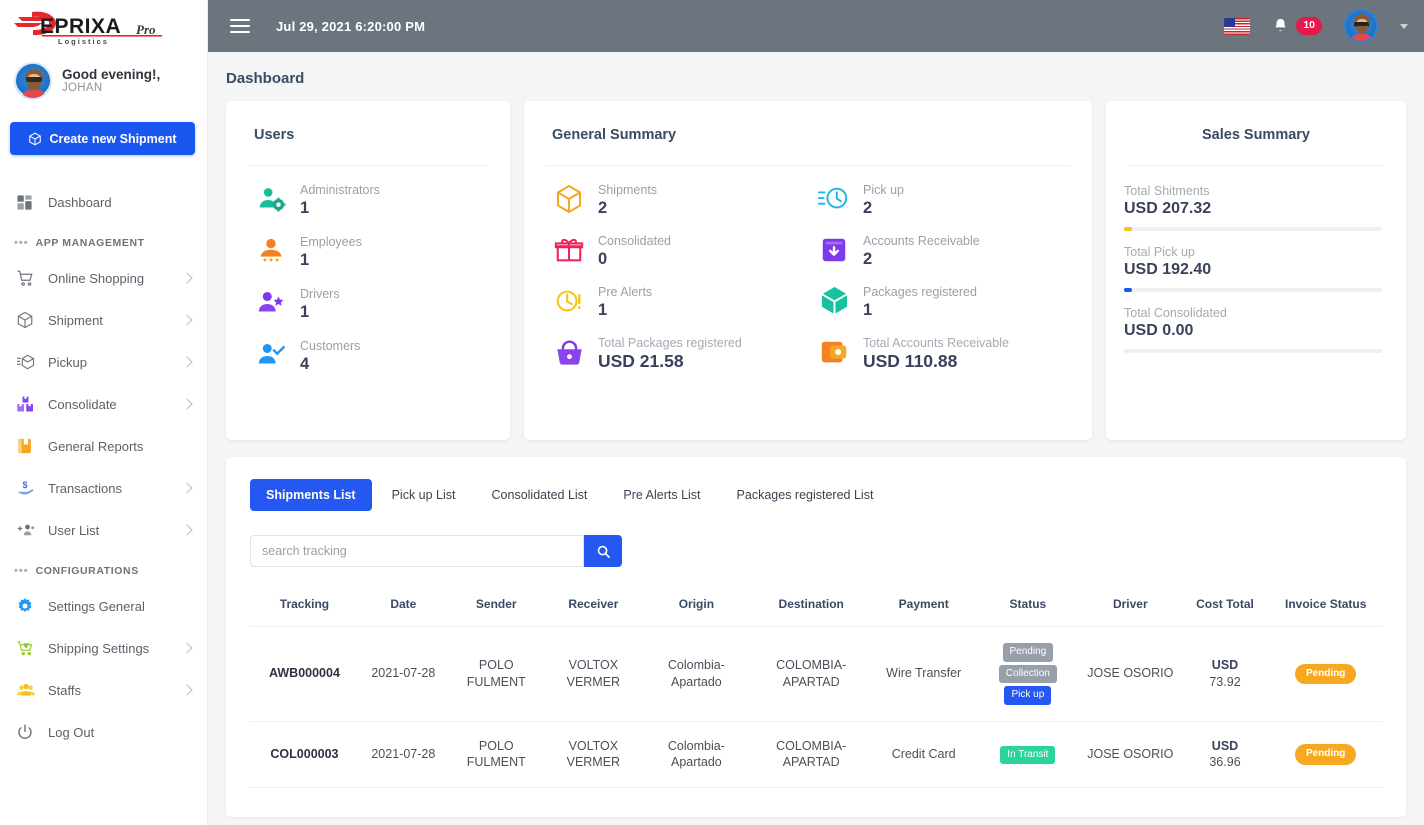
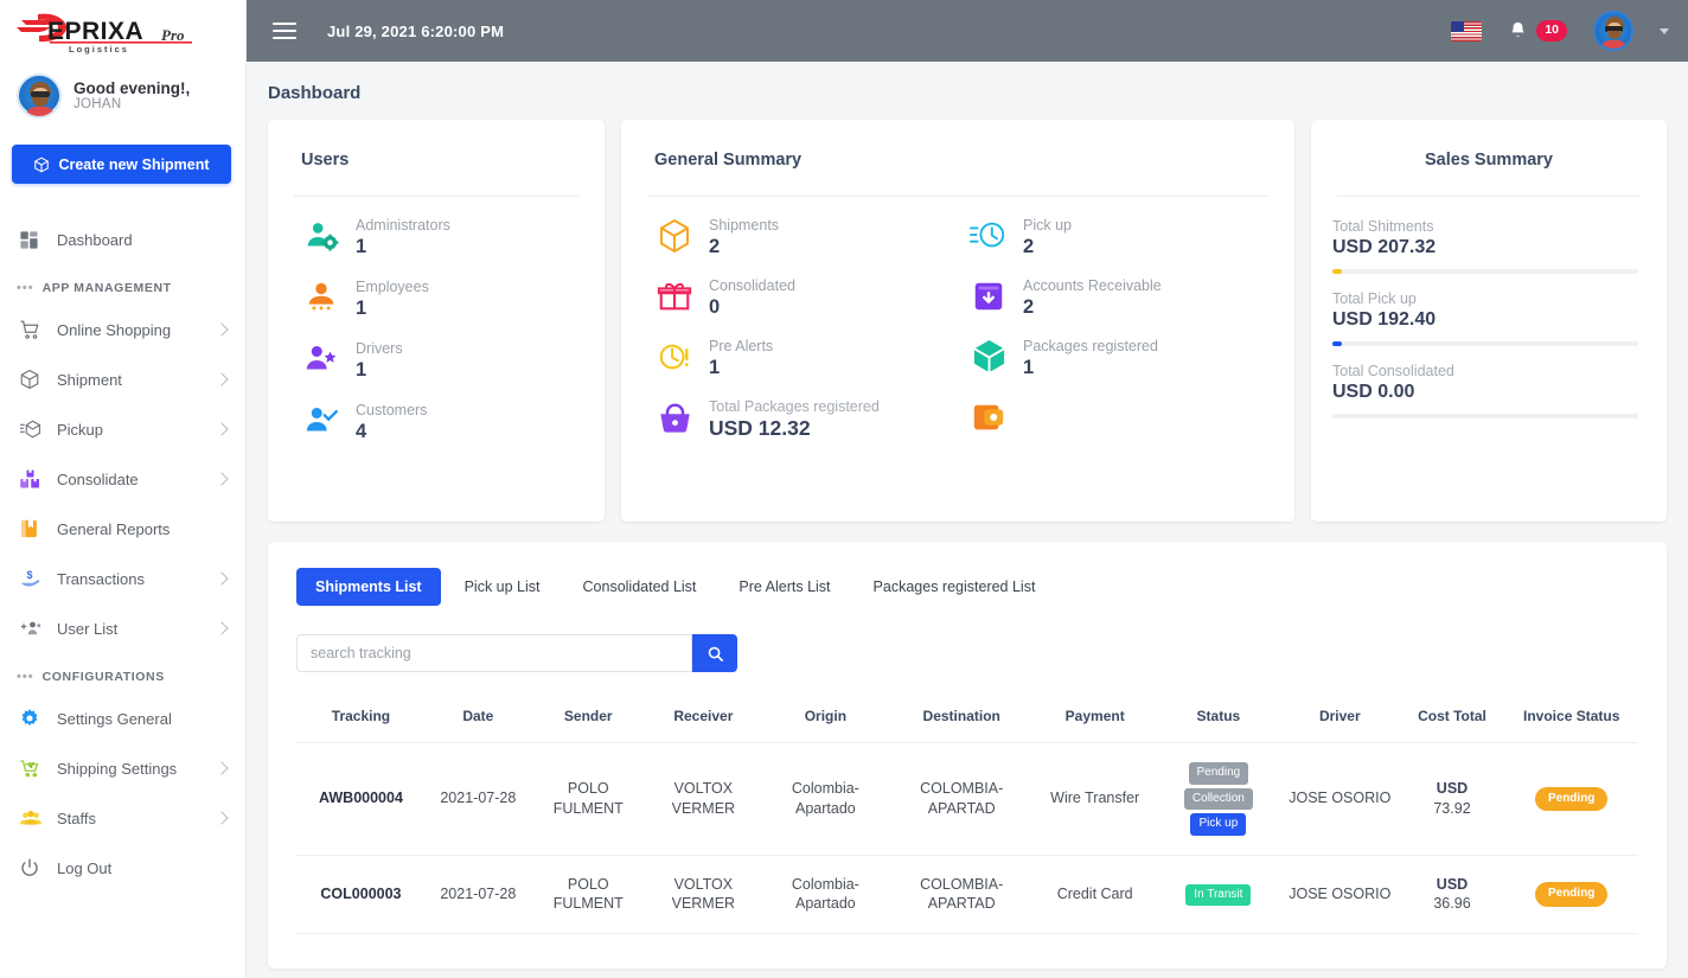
  EPRIXA
  Pro
  Logistics
  Good evening!,
  JOHAN
  Create new Shipment
  Dashboard
  •••
  APP MANAGEMENT
  Online Shopping
  Shipment
  Pickup
  Consolidate
  General Reports
  $
  Transactions
  User List
  •••
  CONFIGURATIONS
  Settings General
  Shipping Settings
  Staffs
  Log Out
  Jul 29, 2021 6:20:00 PM
  10
  Dashboard
  Users
  Administrators
  1
  Employees
  1
  Drivers
  1
  Customers
  4
  General Summary
  Shipments
  2
  Pick up
  2
  Consolidated
  0
  Accounts Receivable
  2
  Pre Alerts
  1
  Packages registered
  1
  Total Packages registered
- USD 21.58
+ USD 12.32
- Total Accounts Receivable
- USD 110.88
  Sales Summary
  Total Shitments
  USD 207.32
  Total Pick up
  USD 192.40
  Total Consolidated
  USD 0.00
  Shipments List
  Pick up List
  Consolidated List
  Pre Alerts List
  Packages registered List
  search tracking
  Tracking	Date	Sender	Receiver	Origin	Destination	Payment	Status	Driver	Cost Total	Invoice Status
  AWB000004	2021-07-28	POLO FULMENT	VOLTOX VERMER	Colombia-Apartado	COLOMBIA-APARTAD	Wire Transfer	Pending Collection Pick up	JOSE OSORIO	USD 73.92	Pending
  COL000003	2021-07-28	POLO FULMENT	VOLTOX VERMER	Colombia-Apartado	COLOMBIA-APARTAD	Credit Card	In Transit	JOSE OSORIO	USD 36.96	Pending
